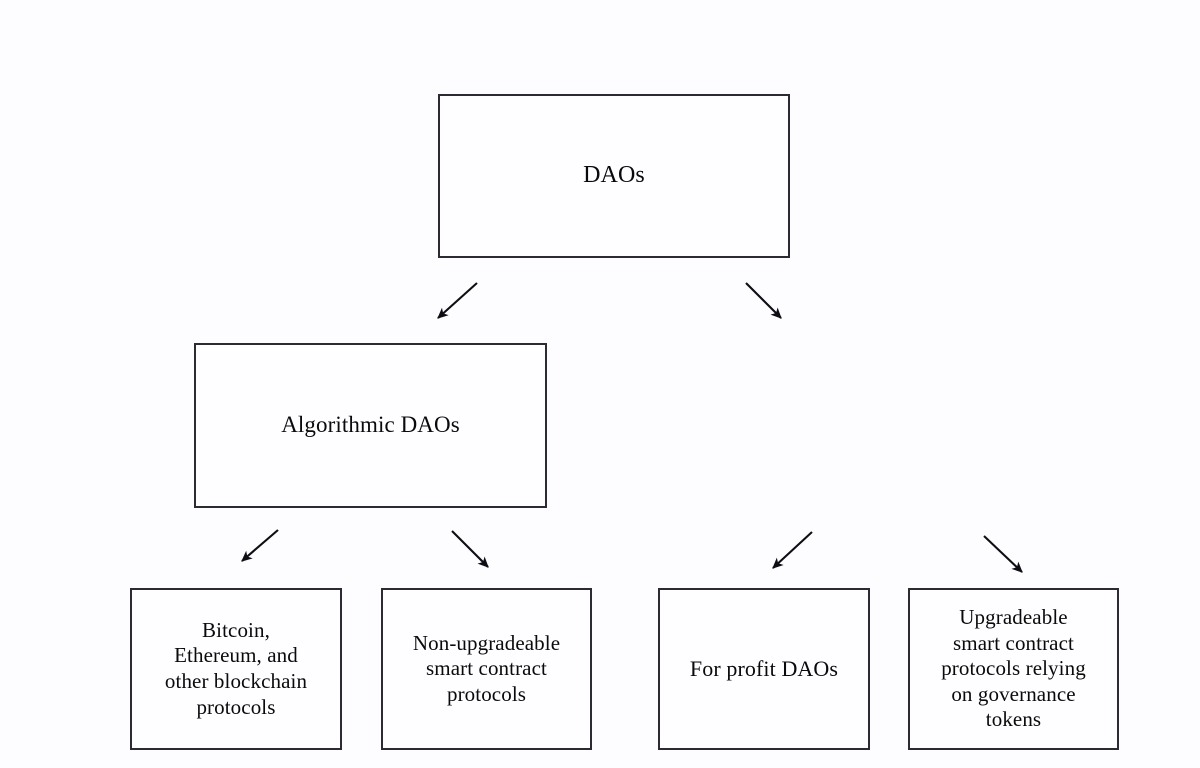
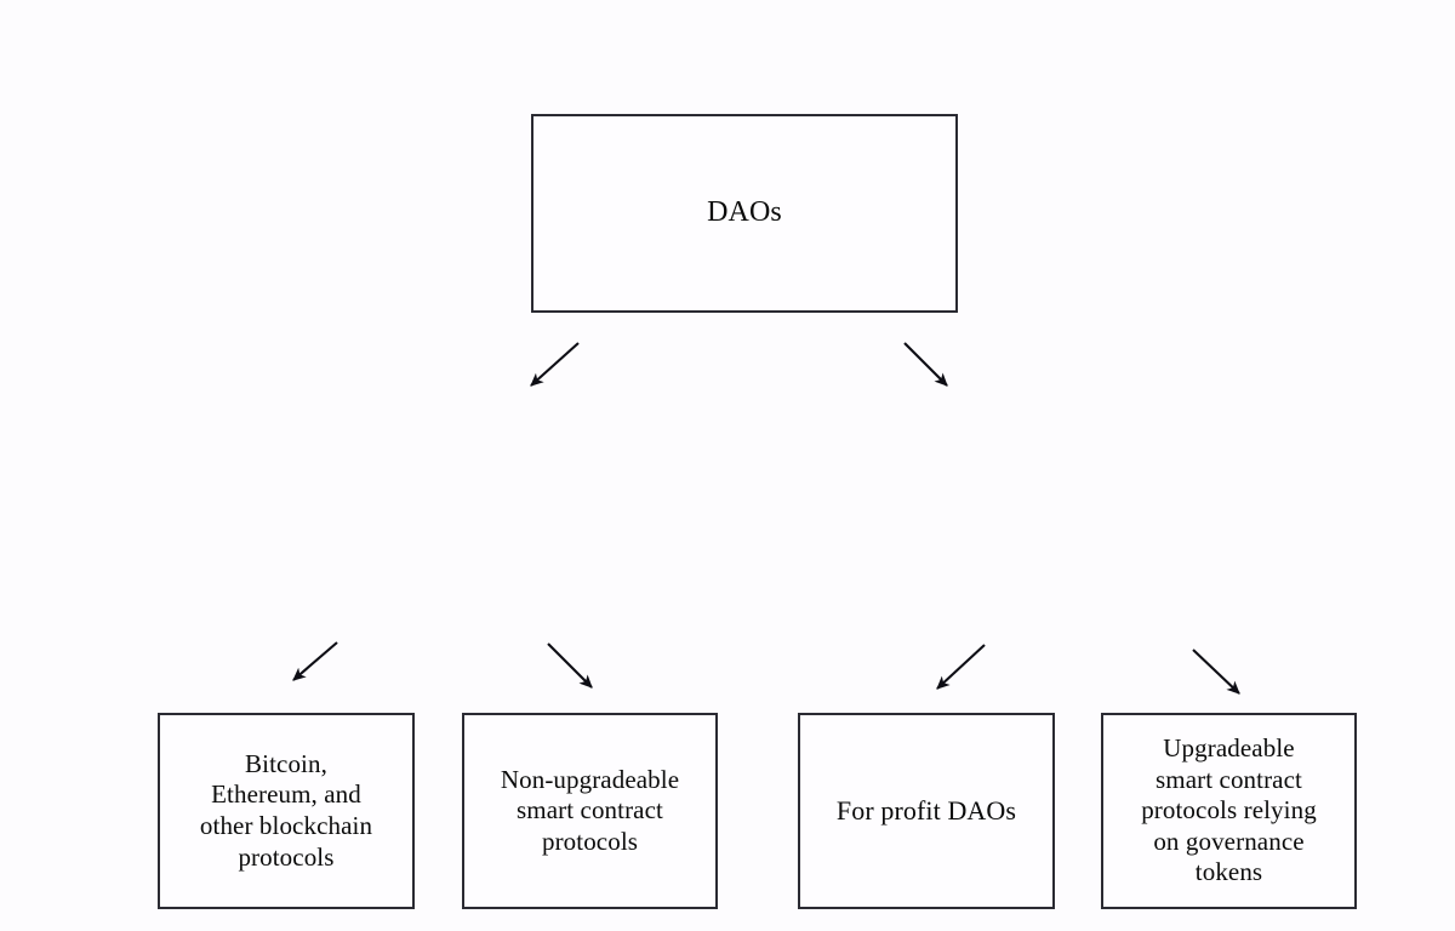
  DAOs
- Algorithmic DAOs
  Bitcoin,
  Ethereum, and
  other blockchain
  protocols
  Non-upgradeable
  smart contract
  protocols
  For profit DAOs
  Upgradeable
  smart contract
  protocols relying
  on governance
  tokens
